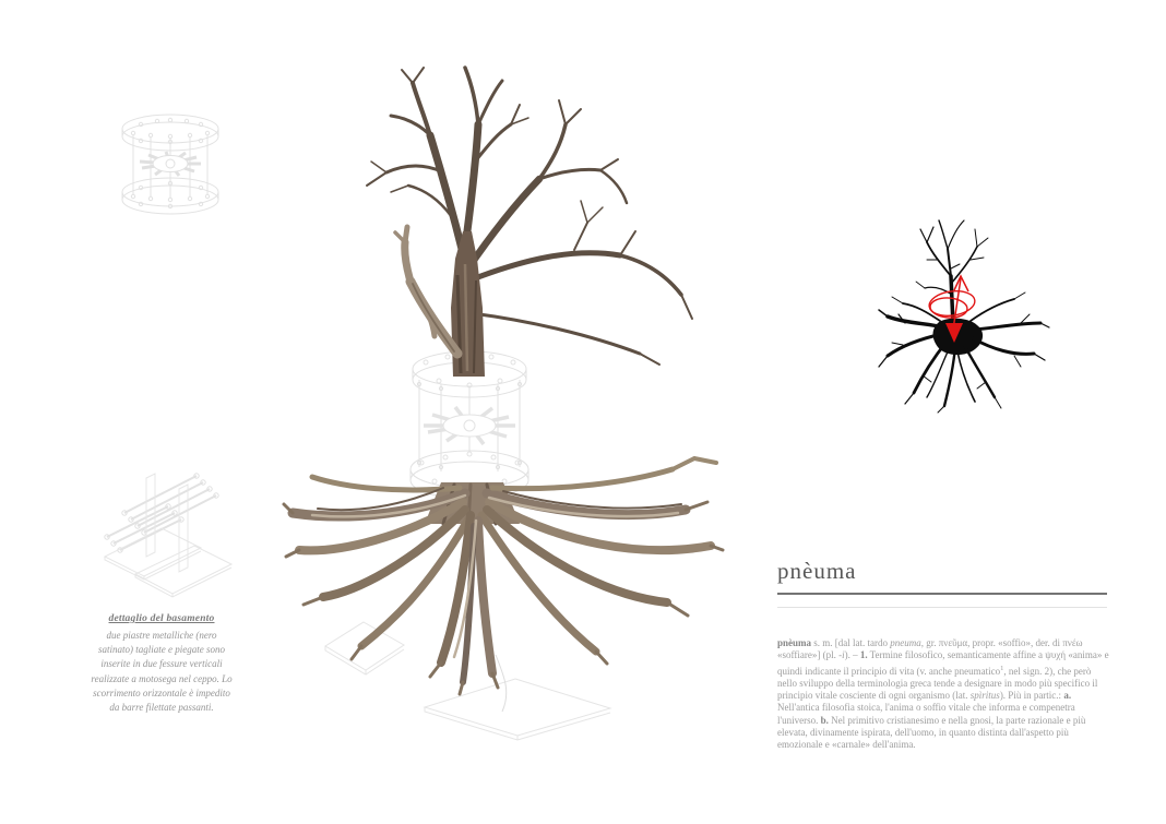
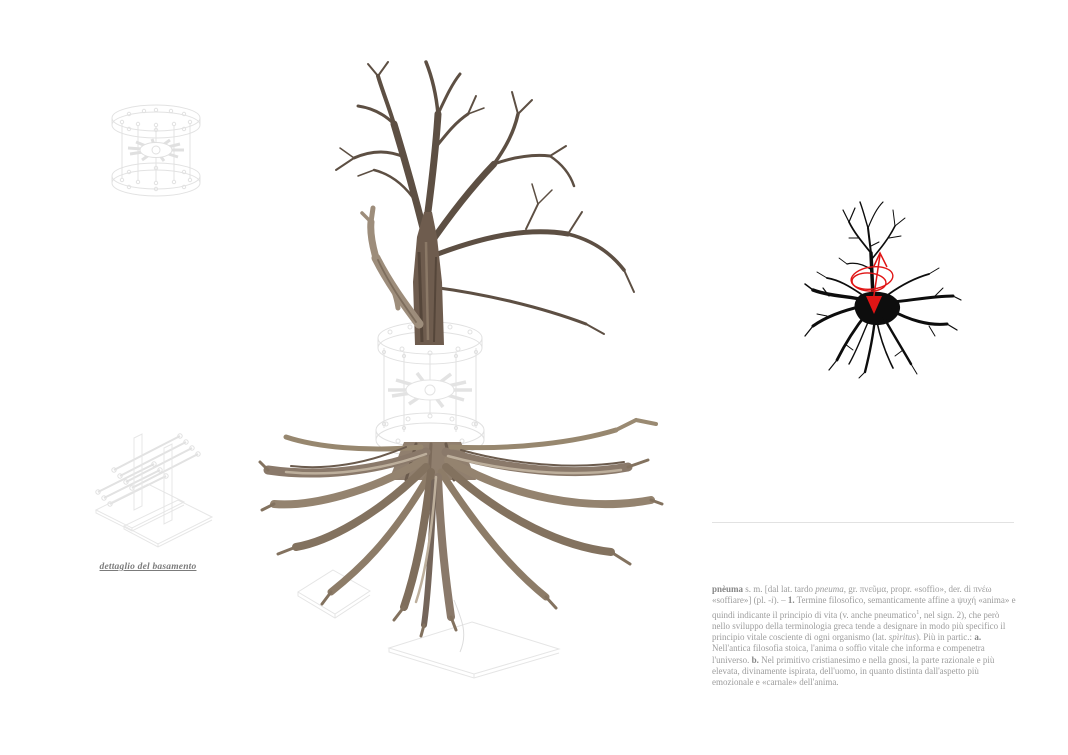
  dettaglio del basamento
- due piastre metalliche (nero
- satinato) tagliate e piegate sono
- inserite in due fessure verticali
- realizzate a motosega nel ceppo. Lo
- scorrimento orizzontale è impedito
- da barre filettate passanti.
- pnèuma
  pnèuma s. m. [dal lat. tardo pneuma, gr. πνεῦμα, propr. «soffio», der. di πνέω «soffiare»] (pl. -i). – 1. Termine filosofico, semanticamente affine a ψυχή «anima» e quindi indicante il principio di vita (v. anche pneumatico , nel sign. 2), che però nello sviluppo della terminologia greca tende a designare in modo più specifico il principio vitale cosciente di ogni organismo (lat. spìritus). Più in partic.: a. Nell'antica filosofia stoica, l'anima o soffio vitale che informa e compenetra l'universo. b. Nel primitivo cristianesimo e nella gnosi, la parte razionale e più elevata, divinamente ispirata, dell'uomo, in quanto distinta dall'aspetto più emozionale e «carnale» dell'anima.
